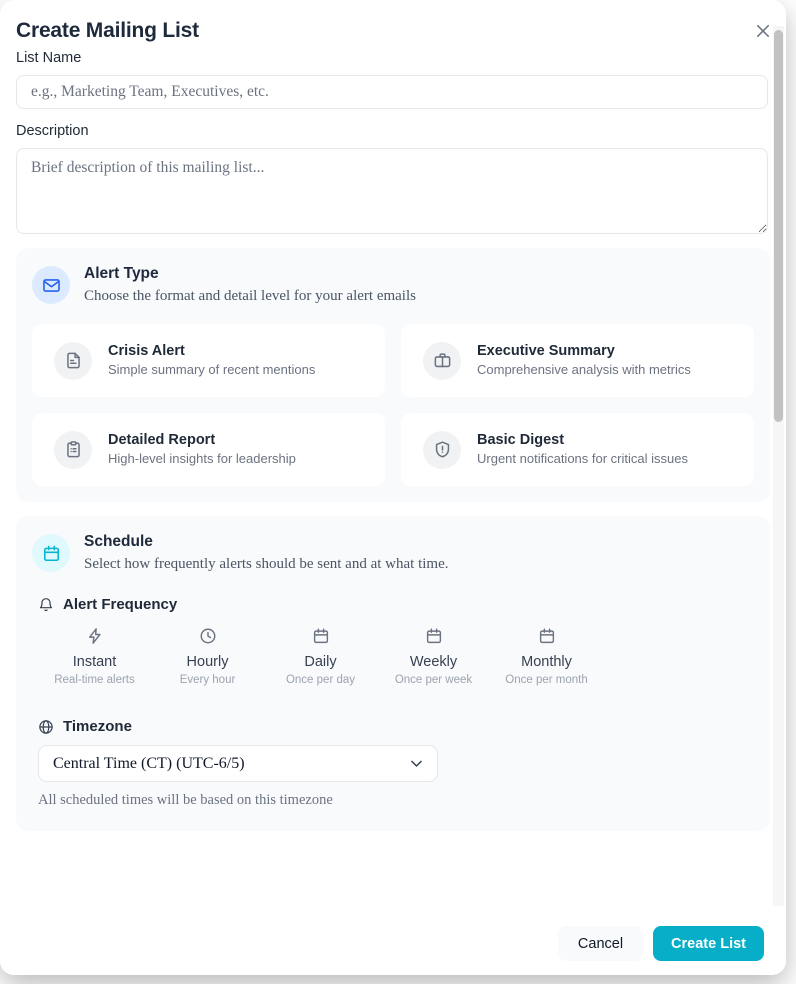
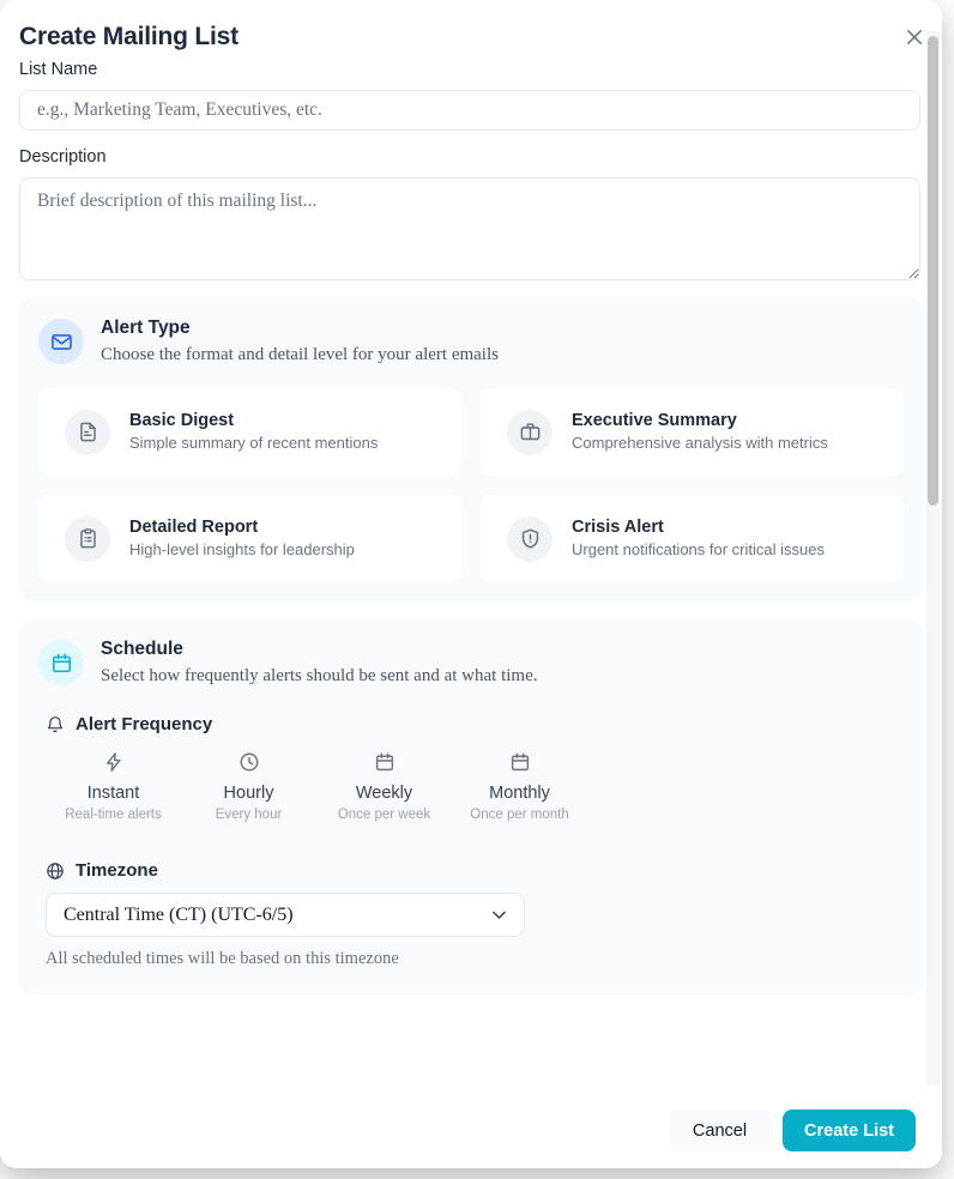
  Create Mailing List
  List Name
  e.g., Marketing Team, Executives, etc.
  Description
  Brief description of this mailing list...
  Alert Type
  Choose the format and detail level for your alert emails
- Crisis Alert
+ Basic Digest
  Simple summary of recent mentions
  Executive Summary
  Comprehensive analysis with metrics
  Detailed Report
  High-level insights for leadership
- Basic Digest
+ Crisis Alert
  Urgent notifications for critical issues
  Schedule
  Select how frequently alerts should be sent and at what time.
  Alert Frequency
  Instant
  Real-time alerts
  Hourly
  Every hour
- Daily
- Once per day
  Weekly
  Once per week
  Monthly
  Once per month
  Timezone
  Central Time (CT) (UTC-6/5)
  All scheduled times will be based on this timezone
  Cancel
  Create List
